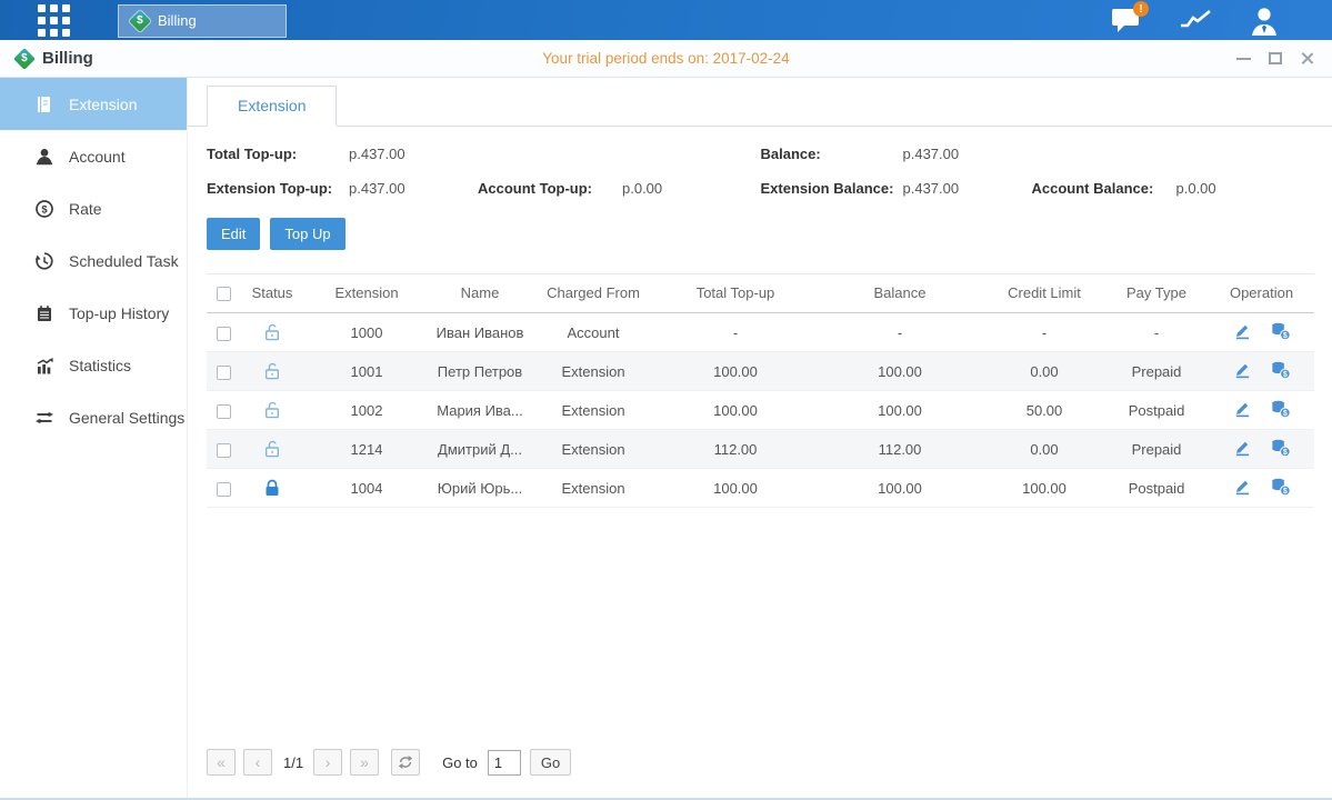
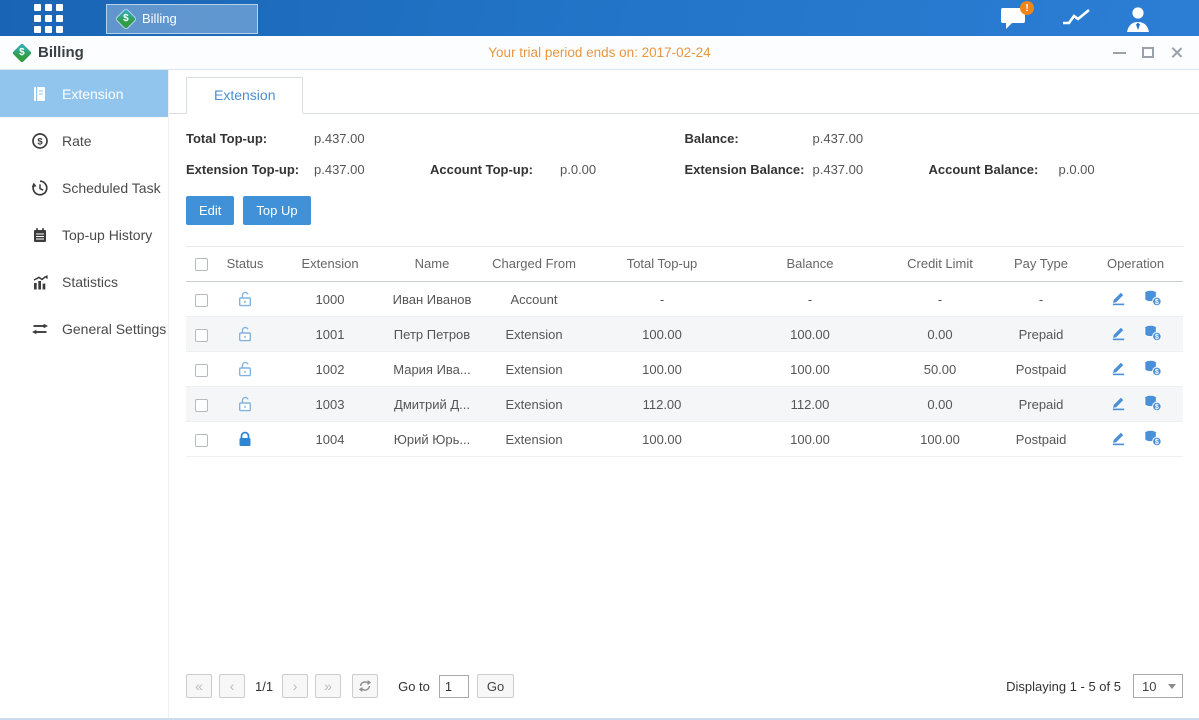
  Billing
  !
  Billing
  Your trial period ends on: 2017-02-24
  Extension
- Account
  $
  Rate
  Scheduled Task
  Top-up History
  Statistics
  General Settings
  Extension
  Total Top-up:
  p.437.00
  Extension Top-up:
  p.437.00
  Account Top-up:
  p.0.00
  Balance:
  p.437.00
  Extension Balance:
  p.437.00
  Account Balance:
  p.0.00
  Edit
  Top Up
  	Status	Extension	Name	Charged From	Total Top-up	Balance	Credit Limit	Pay Type	Operation
  		1000	Иван Иванов	Account	-	-	-	-	$
  		1001	Петр Петров	Extension	100.00	100.00	0.00	Prepaid	$
  		1002	Мария Ива...	Extension	100.00	100.00	50.00	Postpaid	$
- 		1214	Дмитрий Д...	Extension	112.00	112.00	0.00	Prepaid	$
+ 		1003	Дмитрий Д...	Extension	112.00	112.00	0.00	Prepaid	$
  		1004	Юрий Юрь...	Extension	100.00	100.00	100.00	Postpaid	$
  «
  ‹
  1/1
  ›
  »
  Go to
  1
  Go
+ Displaying 1 - 5 of 5
+ 10
